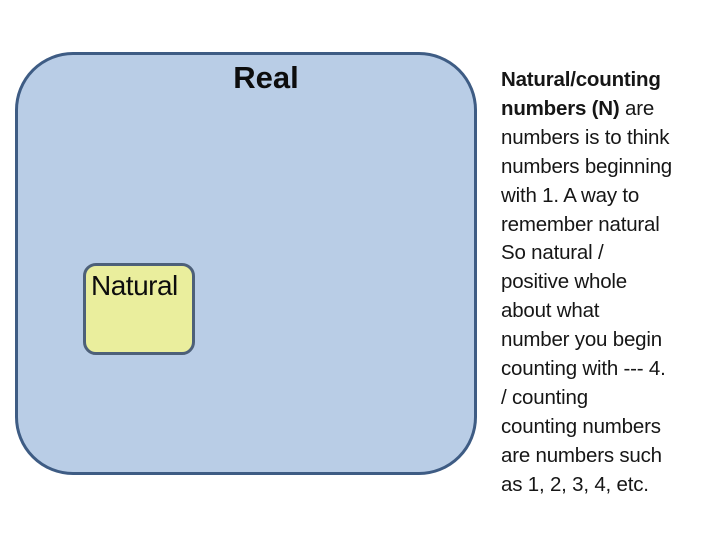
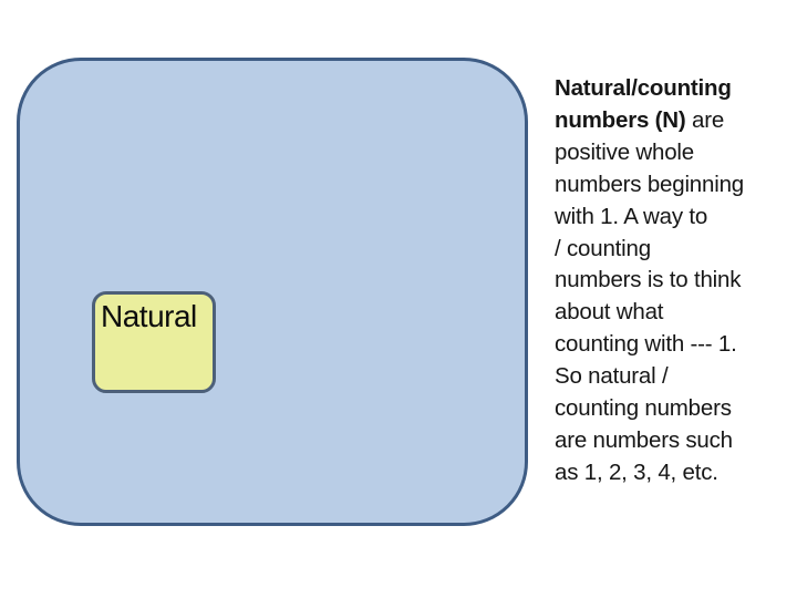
- Real
  Natural
  Natural/counting
  numbers (N) are
- numbers is to think
+ positive whole
  numbers beginning
  with 1. A way to
- remember natural
- So natural /
+ / counting
- positive whole
+ numbers is to think
  about what
- number you begin
- counting with --- 4.
+ counting with --- 1.
- / counting
+ So natural /
  counting numbers
  are numbers such
  as 1, 2, 3, 4, etc.
